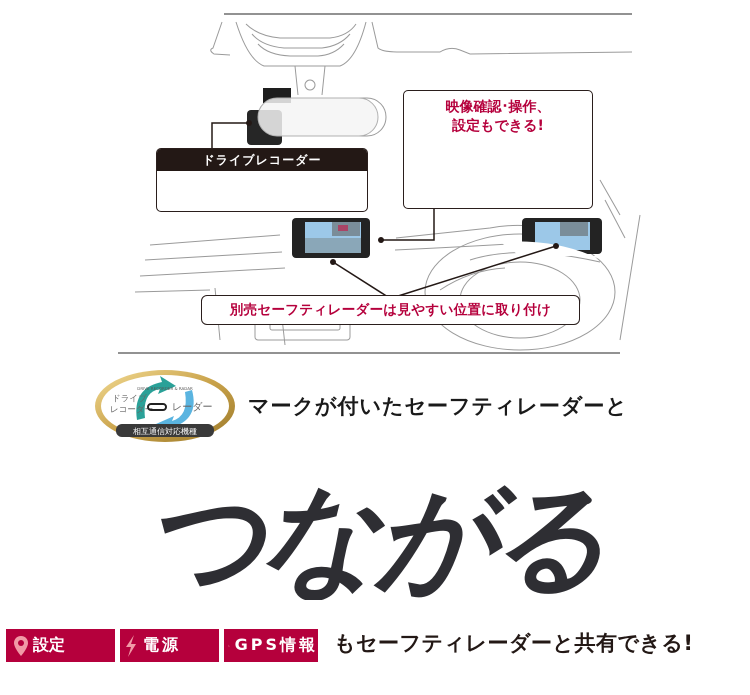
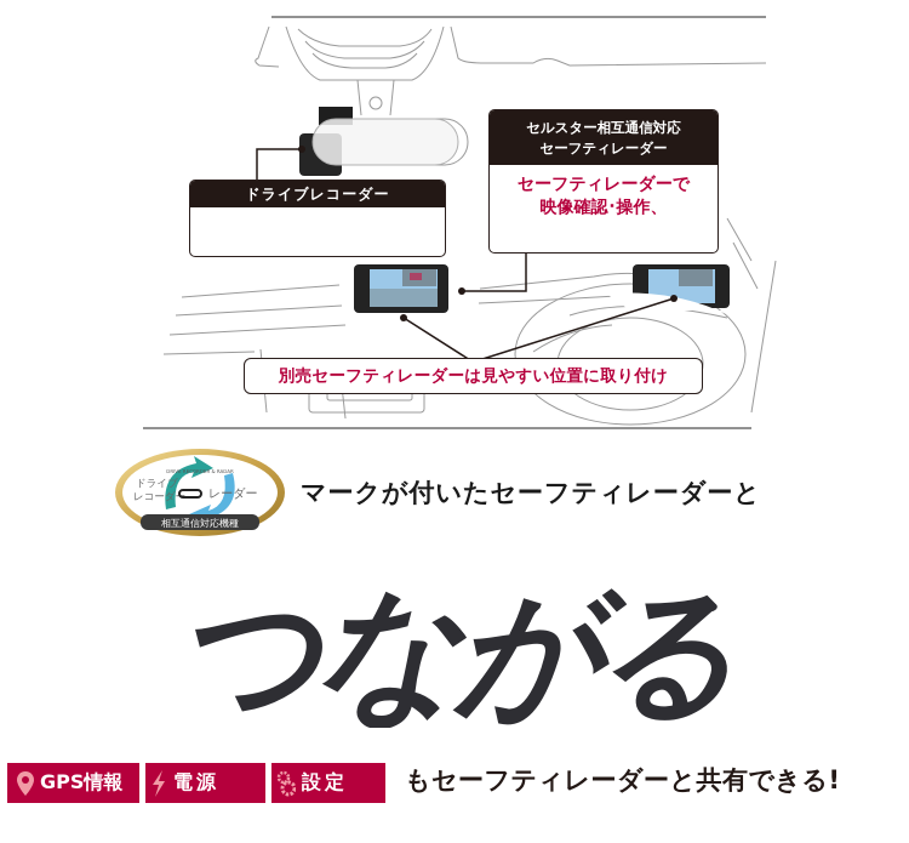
  ドライブレコーダー
+ セルスター相互通信対応
+ セーフティレーダー
+ セーフティレーダーで
  映像確認･操作、
- 設定もできる!
  別売セーフティレーダーは見やすい位置に取り付け
  ドライブ
  レコーダ
  レーダー
  相互通信対応機種
  マークが付いたセーフティレーダーと
  つながる
- 設定
+ GPS情報
  電源
- GPS情報
+ 設定
  もセーフティレーダーと共有できる!
